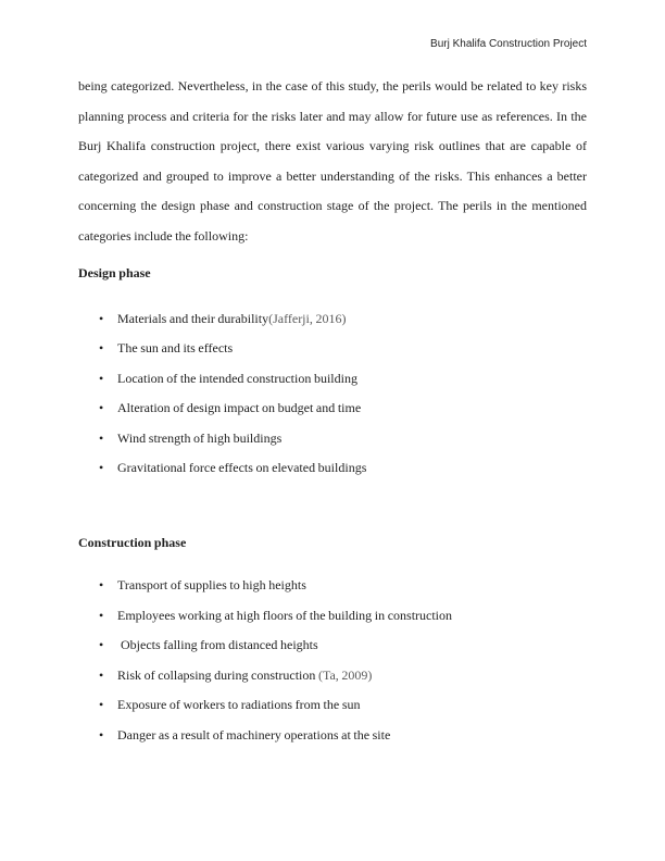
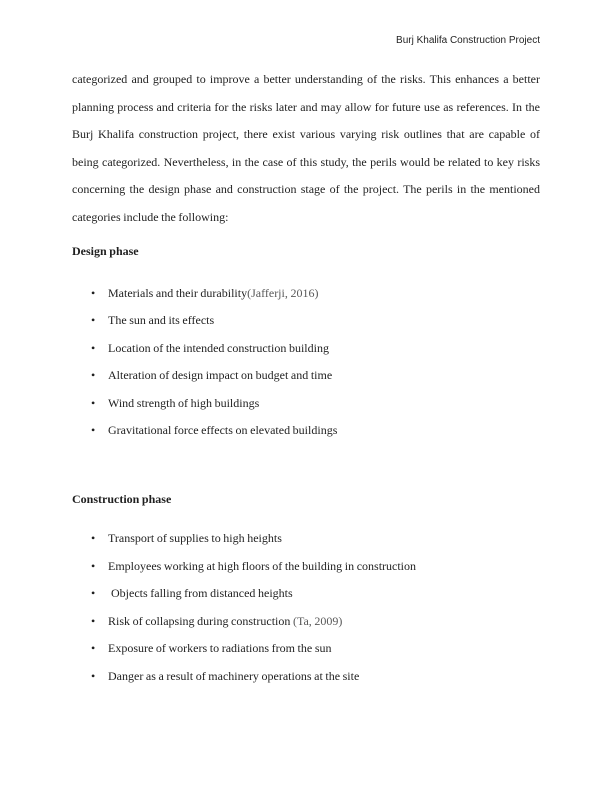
  Burj Khalifa Construction Project
- being categorized. Nevertheless, in the case of this study, the perils would be related to key risks
+ categorized and grouped to improve a better understanding of the risks. This enhances a better
  planning process and criteria for the risks later and may allow for future use as references. In the
  Burj Khalifa construction project, there exist various varying risk outlines that are capable of
- categorized and grouped to improve a better understanding of the risks. This enhances a better
+ being categorized. Nevertheless, in the case of this study, the perils would be related to key risks
  concerning the design phase and construction stage of the project. The perils in the mentioned
  categories include the following:
  Design phase
  •
  Materials and their durability(Jafferji, 2016)
  •
  The sun and its effects
  •
  Location of the intended construction building
  •
  Alteration of design impact on budget and time
  •
  Wind strength of high buildings
  •
  Gravitational force effects on elevated buildings
  Construction phase
  •
  Transport of supplies to high heights
  •
  Employees working at high floors of the building in construction
  •
  Objects falling from distanced heights
  •
  Risk of collapsing during construction (Ta, 2009)
  •
  Exposure of workers to radiations from the sun
  •
  Danger as a result of machinery operations at the site
